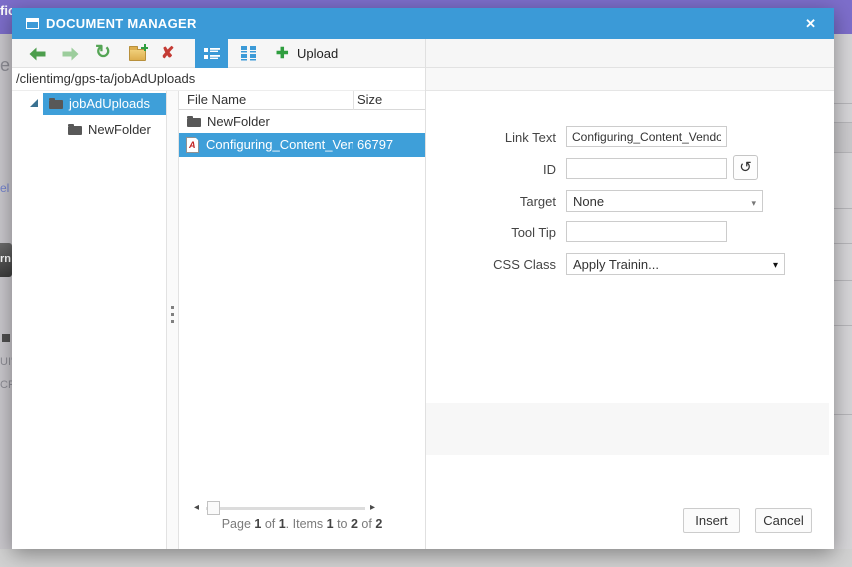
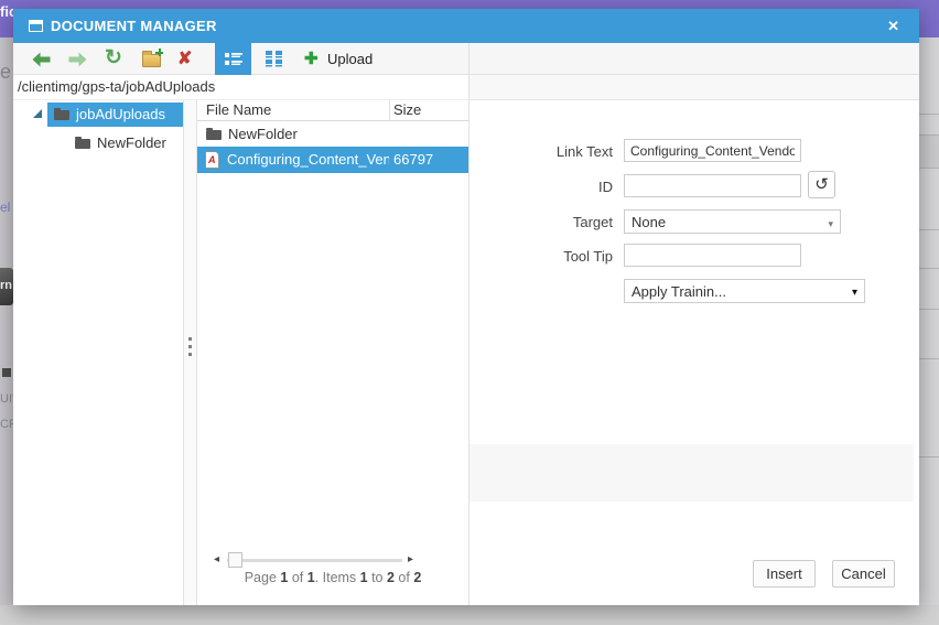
  e
  el
  rn
  DOCUMENT MANAGER
  ✕
  ↻
  ✘
  ✚
  Upload
  /clientimg/gps-ta/jobAdUploads
  jobAdUploads
  NewFolder
  File Name
  Size
  NewFolder
  A
  Configuring_Content_Ven
  66797
  ◂
  ▸
  Page 1 of 1. Items 1 to 2 of 2
  Link Text
  Configuring_Content_Vendo
  ID
  ↺
  Target
  None
  ▾
  Tool Tip
- CSS Class
  Apply Trainin...
  ▾
  Insert
  Cancel
